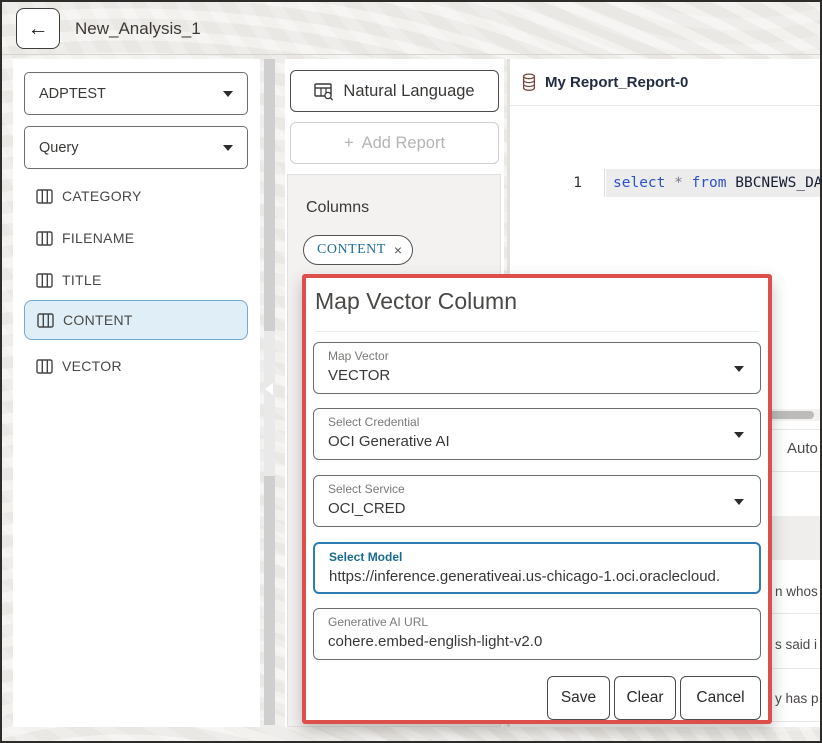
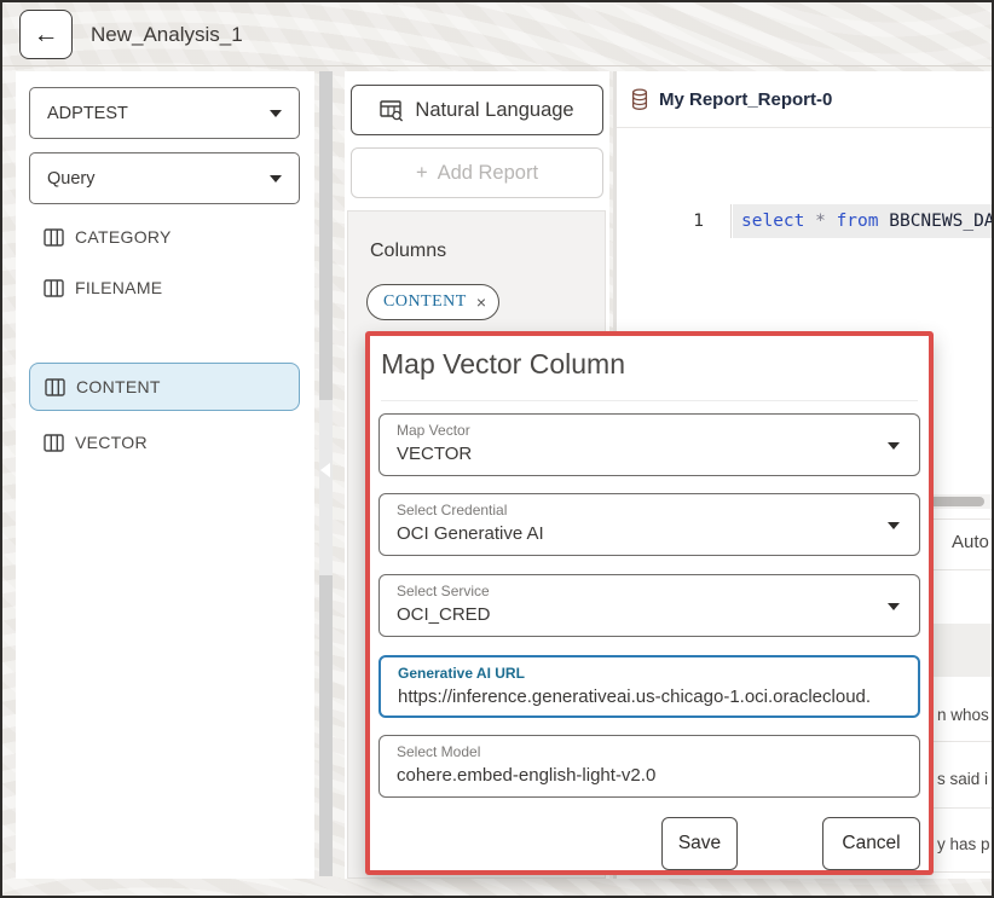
  ←
  New_Analysis_1
  ADPTEST
  Query
  CATEGORY
  FILENAME
- TITLE
  CONTENT
  VECTOR
  Natural Language
  +
  Add Report
  Columns
  CONTENT
  ×
  My Report_Report-0
  1
  select
  *
  from
  BBCNEWS_DA
  Auto
  n whos
  s said i
  y has p
  Map Vector Column
  Map Vector
  VECTOR
  Select Credential
  OCI Generative AI
  Select Service
  OCI_CRED
- Select Model
+ Generative AI URL
  https://inference.generativeai.us-chicago-1.oci.oraclecloud.
- Generative AI URL
+ Select Model
  cohere.embed-english-light-v2.0
  Save
- Clear
  Cancel
